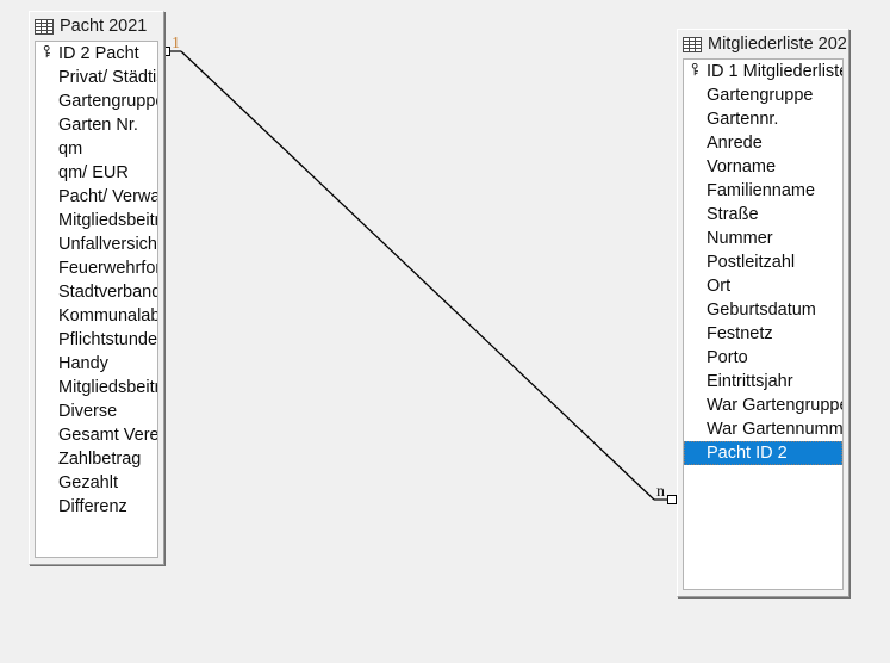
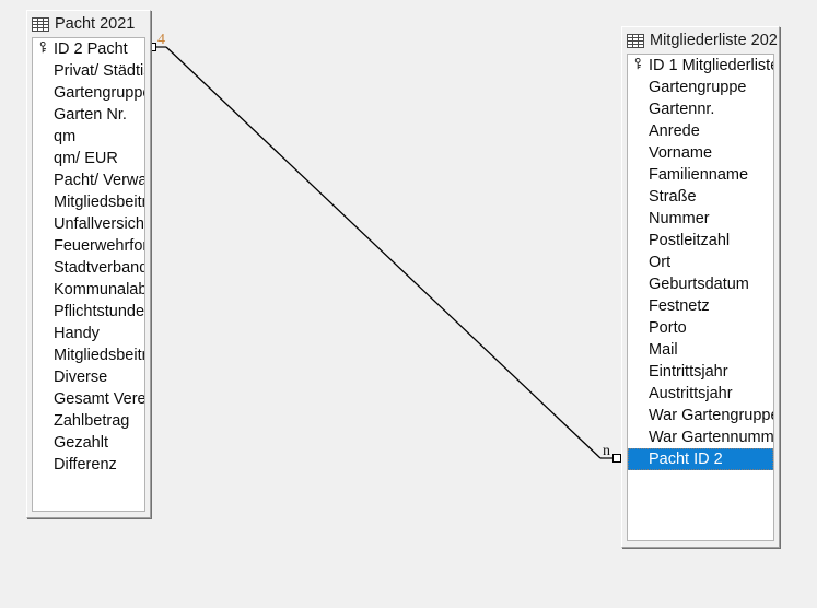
- 1
+ 4
  n
  Pacht 2021
  ID 2 Pacht
  Privat/ Städti
  Gartengrupp
  Garten Nr.
  qm
  qm/ EUR
  Pacht/ Verwa
  Mitgliedsbeit
  Unfallversich
  Feuerwehrfo
  Stadtverband
  Kommunalab
  Pflichtstunde
  Handy
  Mitgliedsbeit
  Diverse
  Gesamt Vere
  Zahlbetrag
  Gezahlt
  Differenz
  Mitgliederliste 202
  ID 1 Mitgliederlist
  Gartengruppe
  Gartennr.
  Anrede
  Vorname
  Familienname
  Straße
  Nummer
  Postleitzahl
  Ort
  Geburtsdatum
  Festnetz
  Porto
+ Mail
  Eintrittsjahr
+ Austrittsjahr
  War Gartengrupp
  War Gartennumm
  Pacht ID 2
